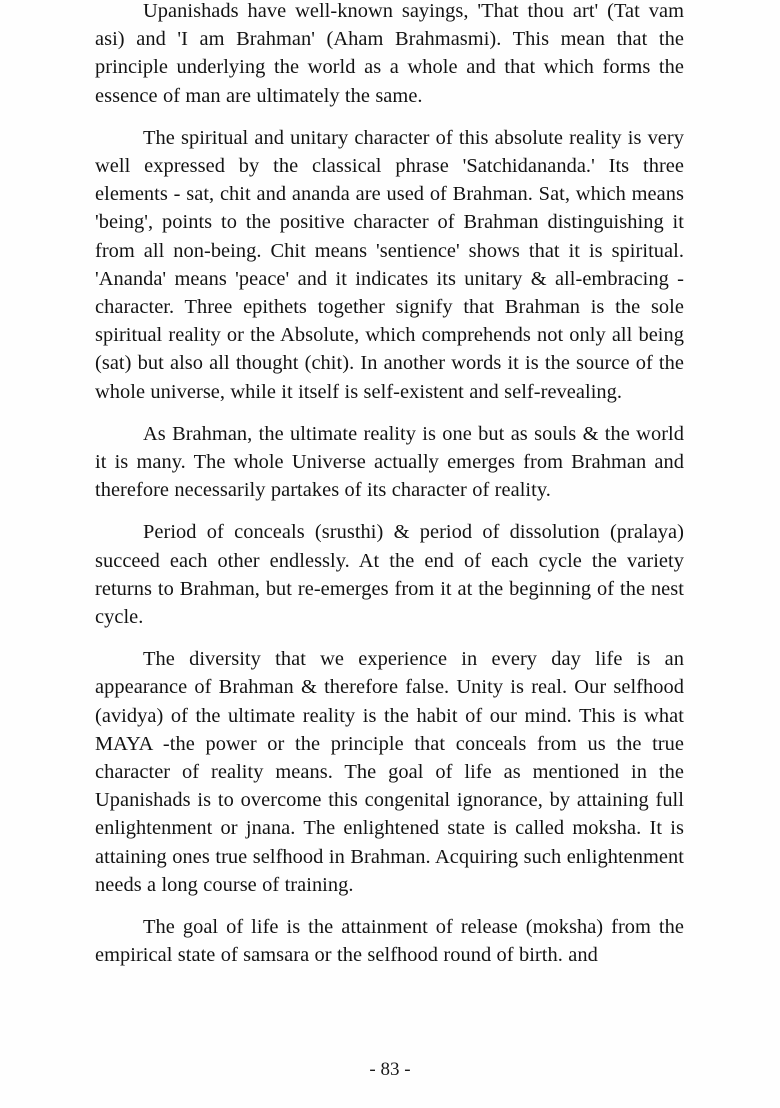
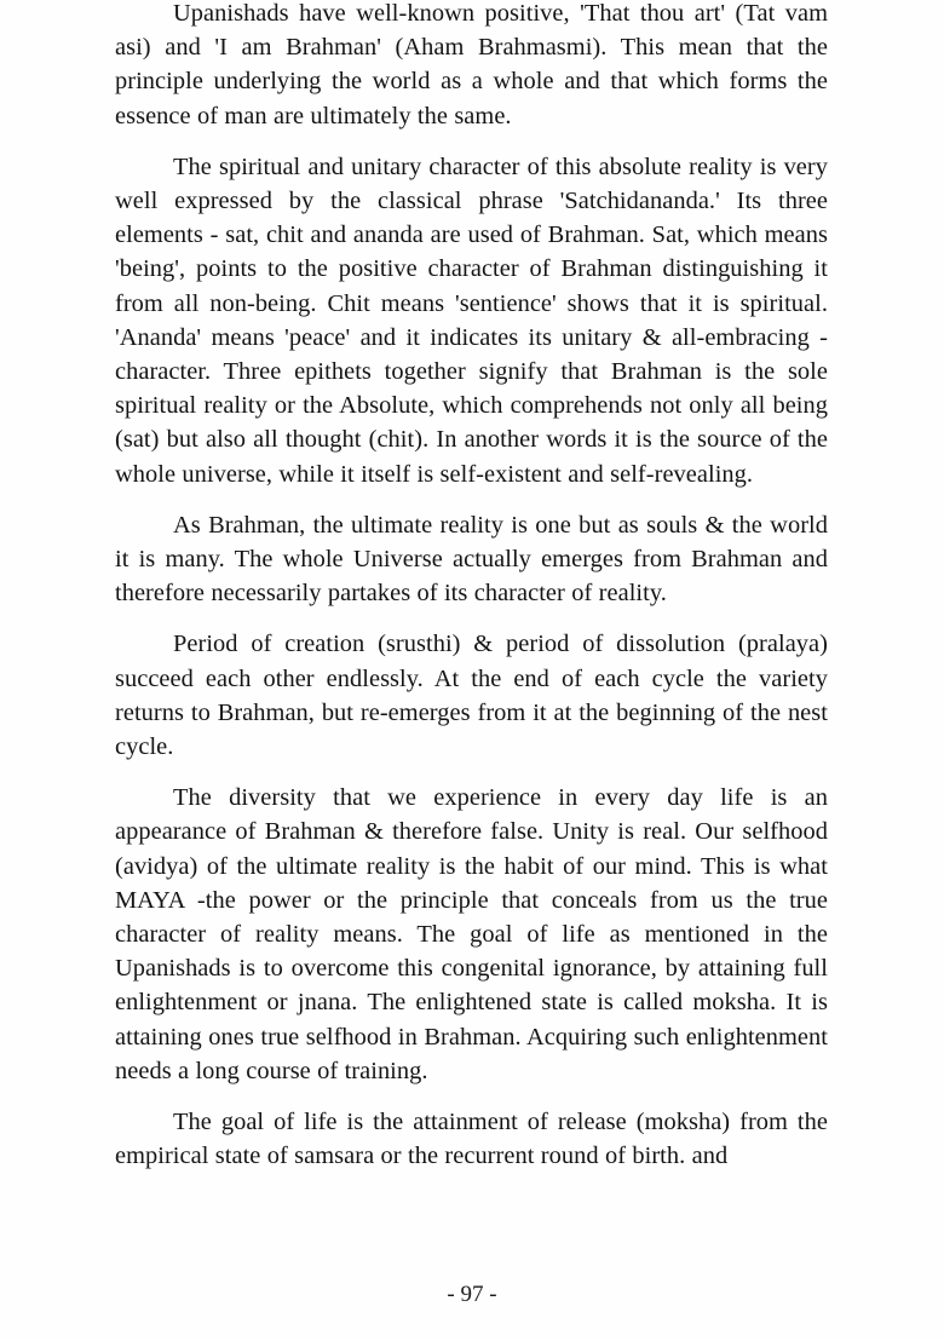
- Upanishads have well-known sayings, 'That thou art' (Tat vam asi) and 'I am Brahman' (Aham Brahmasmi). This mean that the principle underlying the world as a whole and that which forms the essence of man are ultimately the same.
+ Upanishads have well-known positive, 'That thou art' (Tat vam asi) and 'I am Brahman' (Aham Brahmasmi). This mean that the principle underlying the world as a whole and that which forms the essence of man are ultimately the same.
  The spiritual and unitary character of this absolute reality is very well expressed by the classical phrase 'Satchidananda.' Its three elements - sat, chit and ananda are used of Brahman. Sat, which means 'being', points to the positive character of Brahman distinguishing it from all non-being. Chit means 'sentience' shows that it is spiritual. 'Ananda' means 'peace' and it indicates its unitary & all-embracing -character. Three epithets together signify that Brahman is the sole spiritual reality or the Absolute, which comprehends not only all being (sat) but also all thought (chit). In another words it is the source of the whole universe, while it itself is self-existent and self-revealing.
  As Brahman, the ultimate reality is one but as souls & the world it is many. The whole Universe actually emerges from Brahman and therefore necessarily partakes of its character of reality.
- Period of conceals (srusthi) & period of dissolution (pralaya) succeed each other endlessly. At the end of each cycle the variety returns to Brahman, but re-emerges from it at the beginning of the nest cycle.
+ Period of creation (srusthi) & period of dissolution (pralaya) succeed each other endlessly. At the end of each cycle the variety returns to Brahman, but re-emerges from it at the beginning of the nest cycle.
  The diversity that we experience in every day life is an appearance of Brahman & therefore false. Unity is real. Our selfhood (avidya) of the ultimate reality is the habit of our mind. This is what MAYA -the power or the principle that conceals from us the true character of reality means. The goal of life as mentioned in the Upanishads is to overcome this congenital ignorance, by attaining full enlightenment or jnana. The enlightened state is called moksha. It is attaining ones true selfhood in Brahman. Acquiring such enlightenment needs a long course of training.
- The goal of life is the attainment of release (moksha) from the empirical state of samsara or the selfhood round of birth. and
+ The goal of life is the attainment of release (moksha) from the empirical state of samsara or the recurrent round of birth. and
- - 83 -
+ - 97 -
